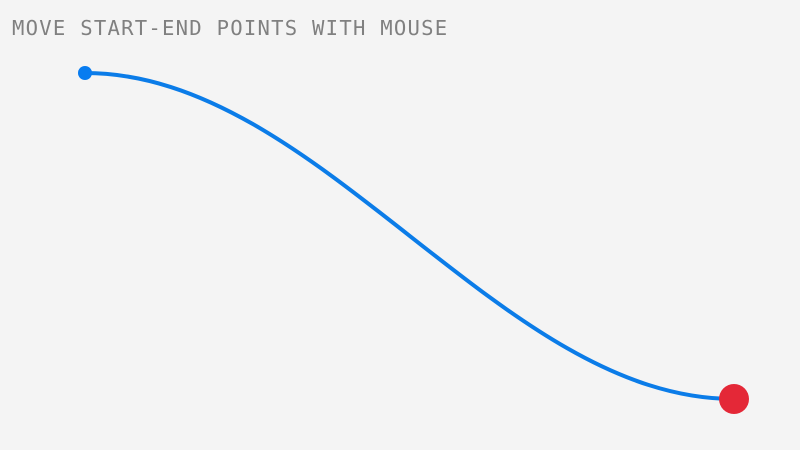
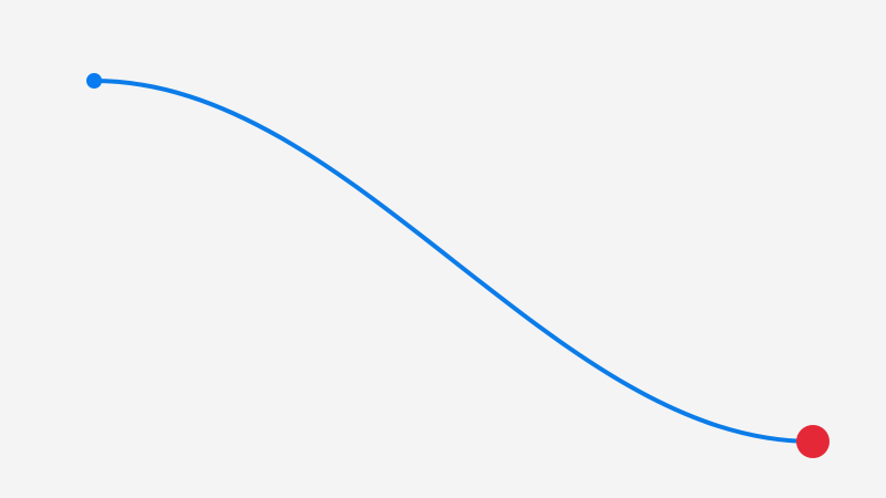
- MOVE START-END POINTS WITH MOUSE
